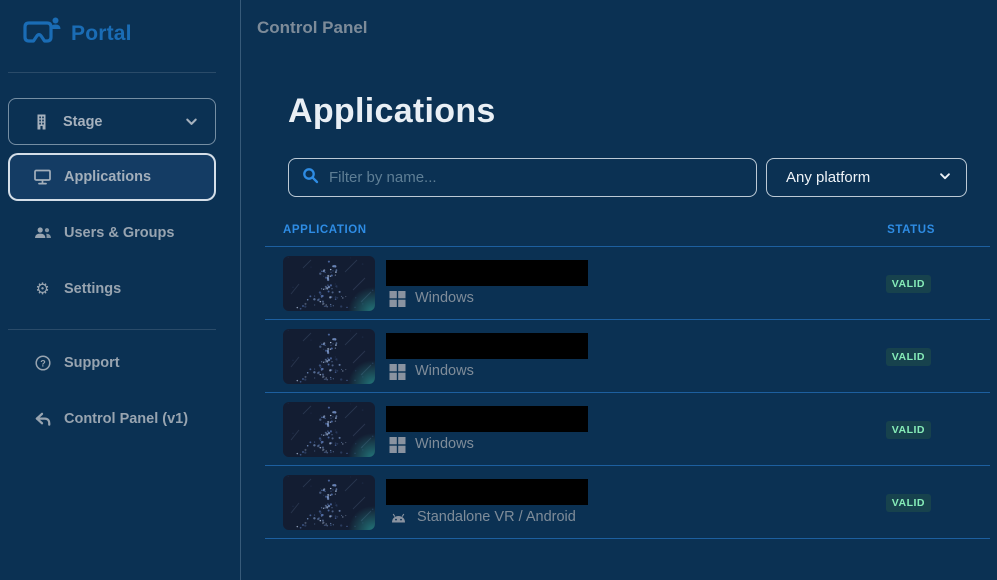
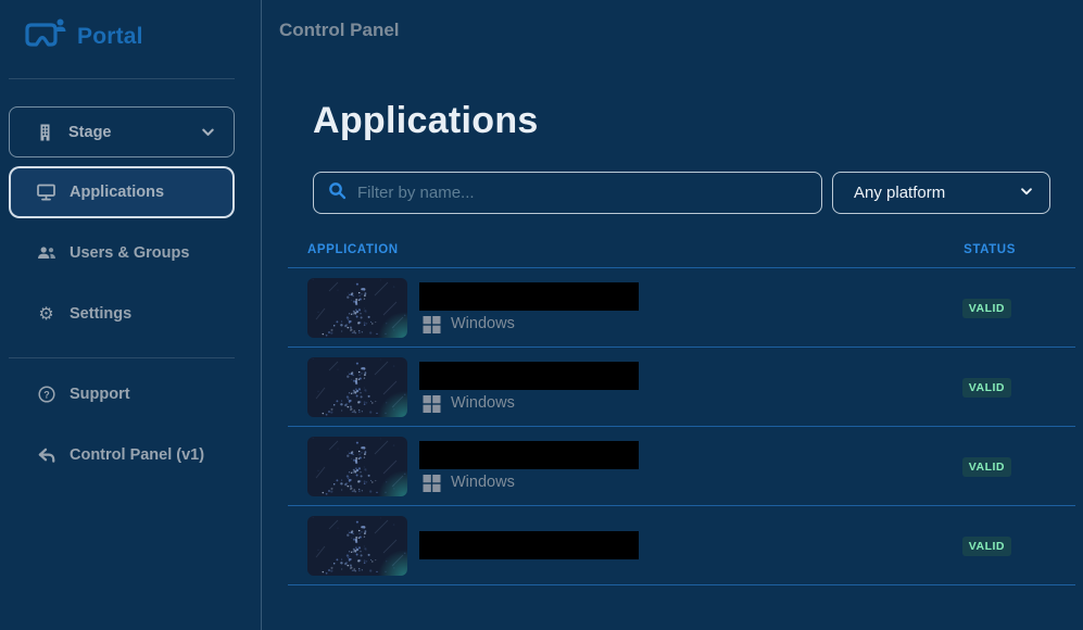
  Portal
  Stage
  Applications
  Users & Groups
  ⚙
  Settings
  ?
  Support
  Control Panel (v1)
  Control Panel
  Applications
  Filter by name...
  Any platform
  APPLICATION
  STATUS
  Windows
  VALID
  Windows
  VALID
  Windows
  VALID
- Standalone VR / Android
  VALID
